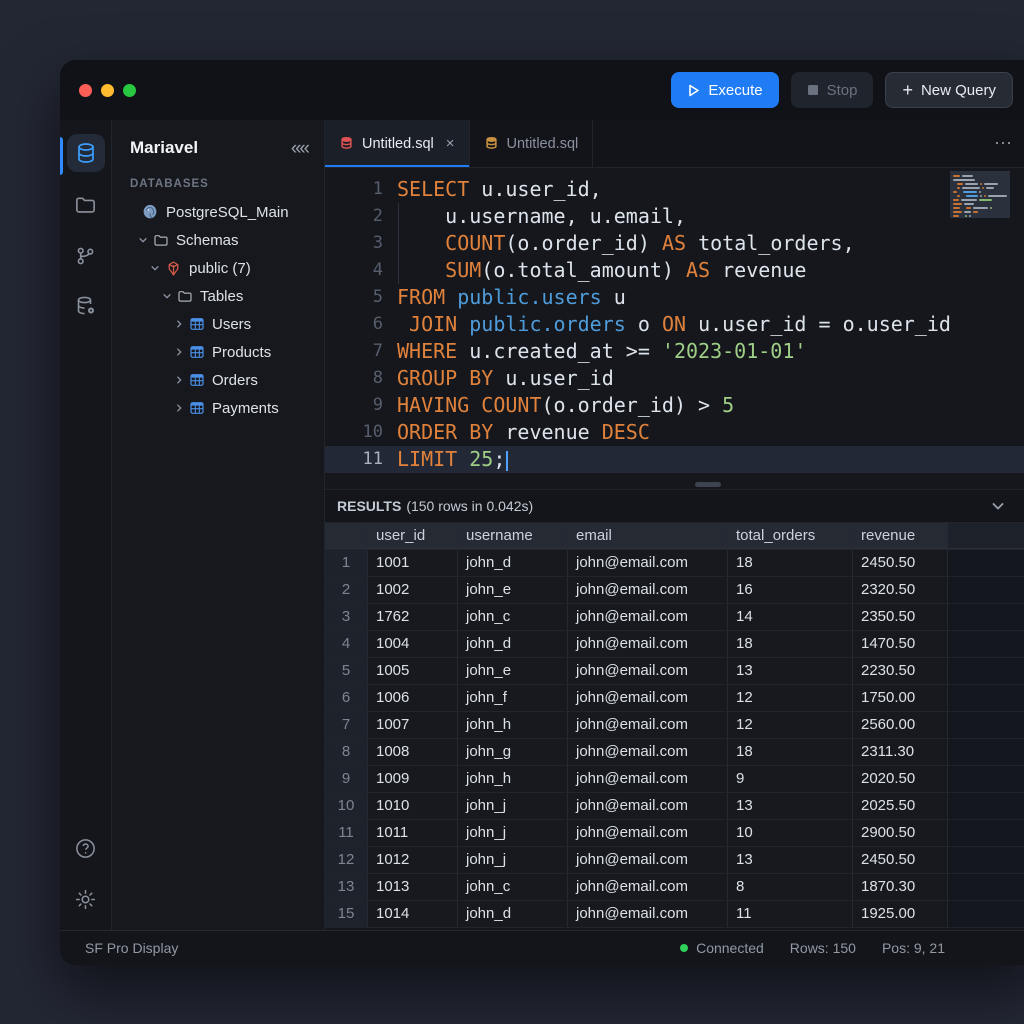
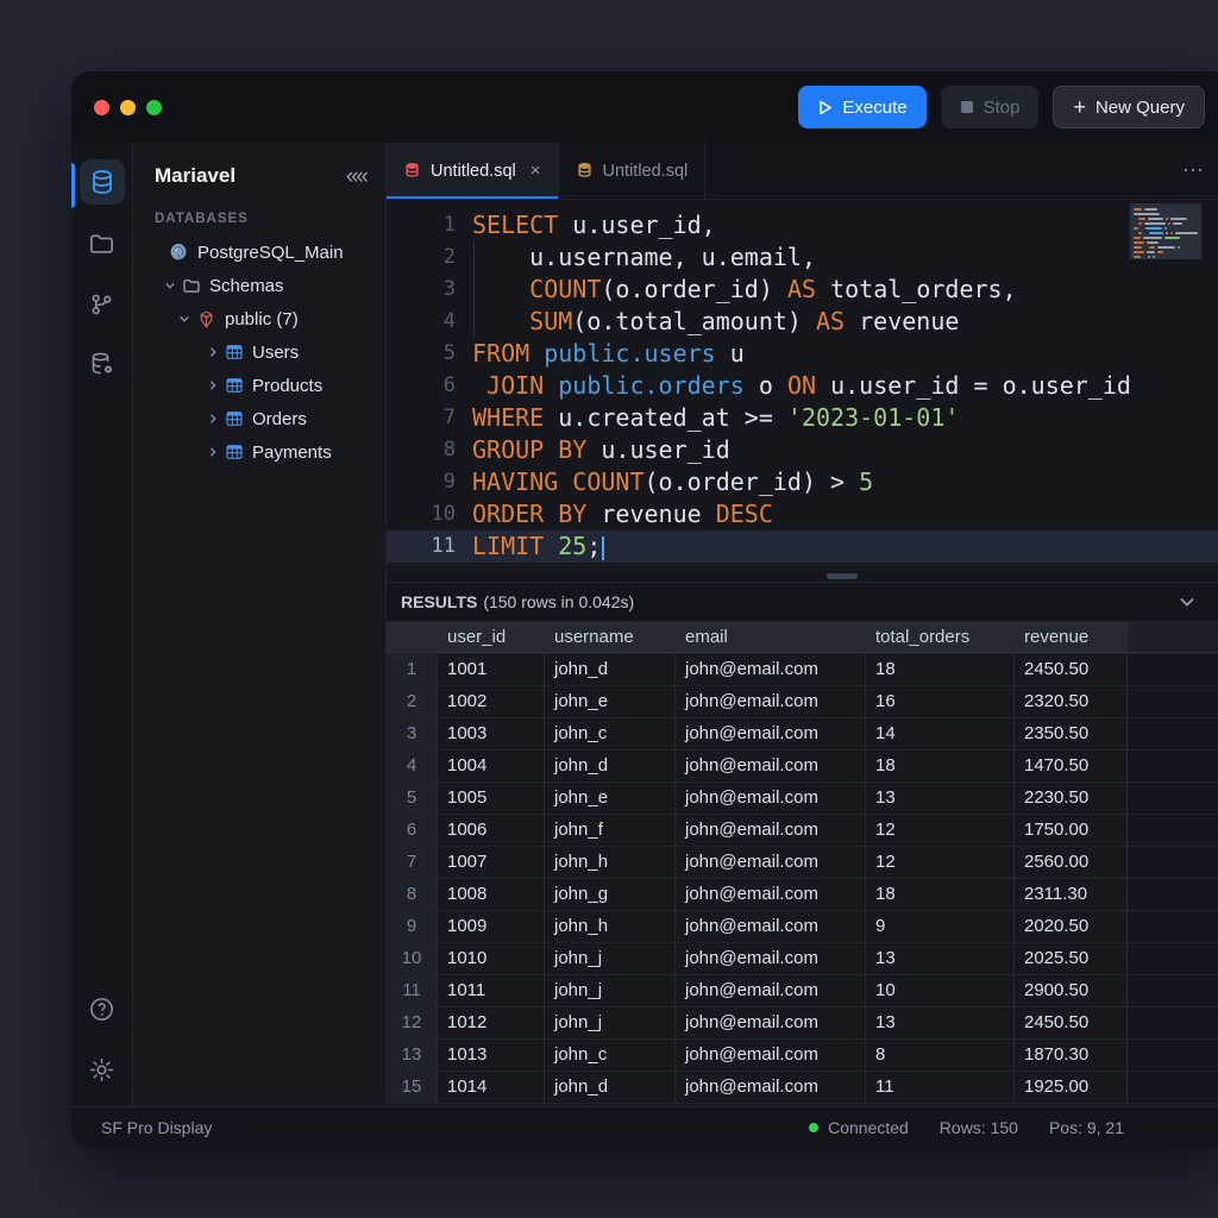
  Execute
  Stop
  +
  New Query
  Mariavel
  ««
  DATABASES
  PostgreSQL_Main
  Schemas
  public (7)
- Tables
  Users
  Products
  Orders
  Payments
  Untitled.sql
  ×
  Untitled.sql
  ⋯
  1
  SELECT u.user_id,
  2
  u.username, u.email,
  3
  COUNT(o.order_id) AS total_orders,
  4
  SUM(o.total_amount) AS revenue
  5
  FROM public.users u
  6
  JOIN public.orders o ON u.user_id = o.user_id
  7
  WHERE u.created_at >= '2023-01-01'
  8
  GROUP BY u.user_id
  9
  HAVING COUNT(o.order_id) > 5
  10
  ORDER BY revenue DESC
  11
  LIMIT 25;
  RESULTS
  (150 rows in 0.042s)
  user_id
  username
  email
  total_orders
  revenue
  1
  1001
  john_d
  john@email.com
  18
  2450.50
  2
  1002
  john_e
  john@email.com
  16
  2320.50
  3
- 1762
+ 1003
  john_c
  john@email.com
  14
  2350.50
  4
  1004
  john_d
  john@email.com
  18
  1470.50
  5
  1005
  john_e
  john@email.com
  13
  2230.50
  6
  1006
  john_f
  john@email.com
  12
  1750.00
  7
  1007
  john_h
  john@email.com
  12
  2560.00
  8
  1008
  john_g
  john@email.com
  18
  2311.30
  9
  1009
  john_h
  john@email.com
  9
  2020.50
  10
  1010
  john_j
  john@email.com
  13
  2025.50
  11
  1011
  john_j
  john@email.com
  10
  2900.50
  12
  1012
  john_j
  john@email.com
  13
  2450.50
  13
  1013
  john_c
  john@email.com
  8
  1870.30
  15
  1014
  john_d
  john@email.com
  11
  1925.00
  SF Pro Display
  Connected
  Rows: 150
  Pos: 9, 21
